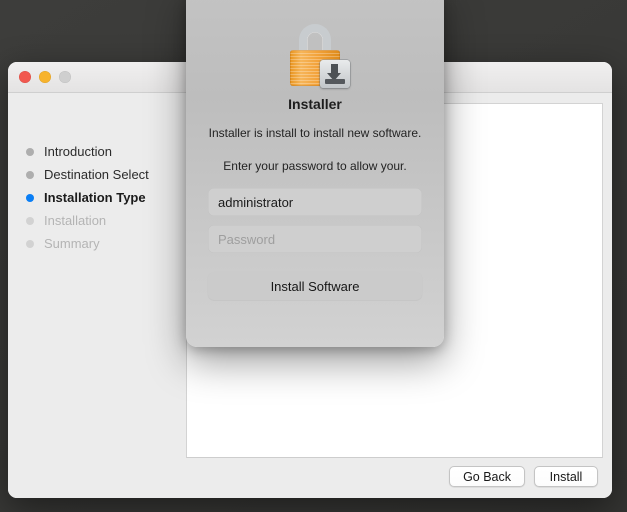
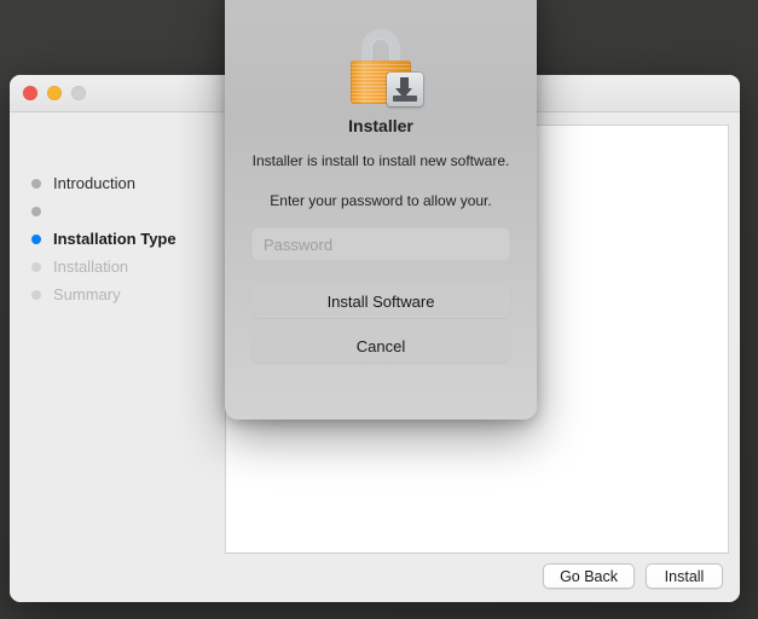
  Introduction
- Destination Select
  Installation Type
  Installation
  Summary
  Go Back
  Install
  Installer
  Installer is install to install new software.
  Enter your password to allow your.
- administrator
  Password
  Install Software
+ Cancel
